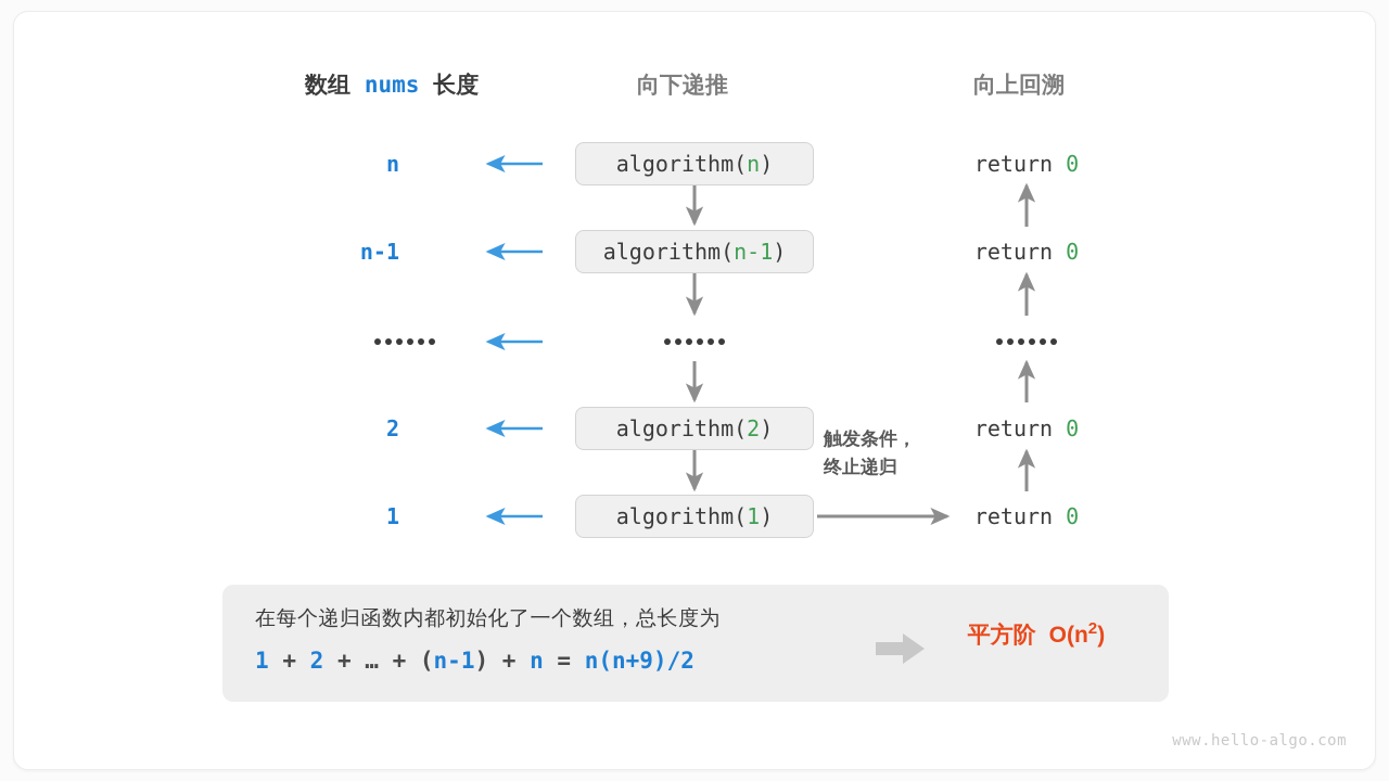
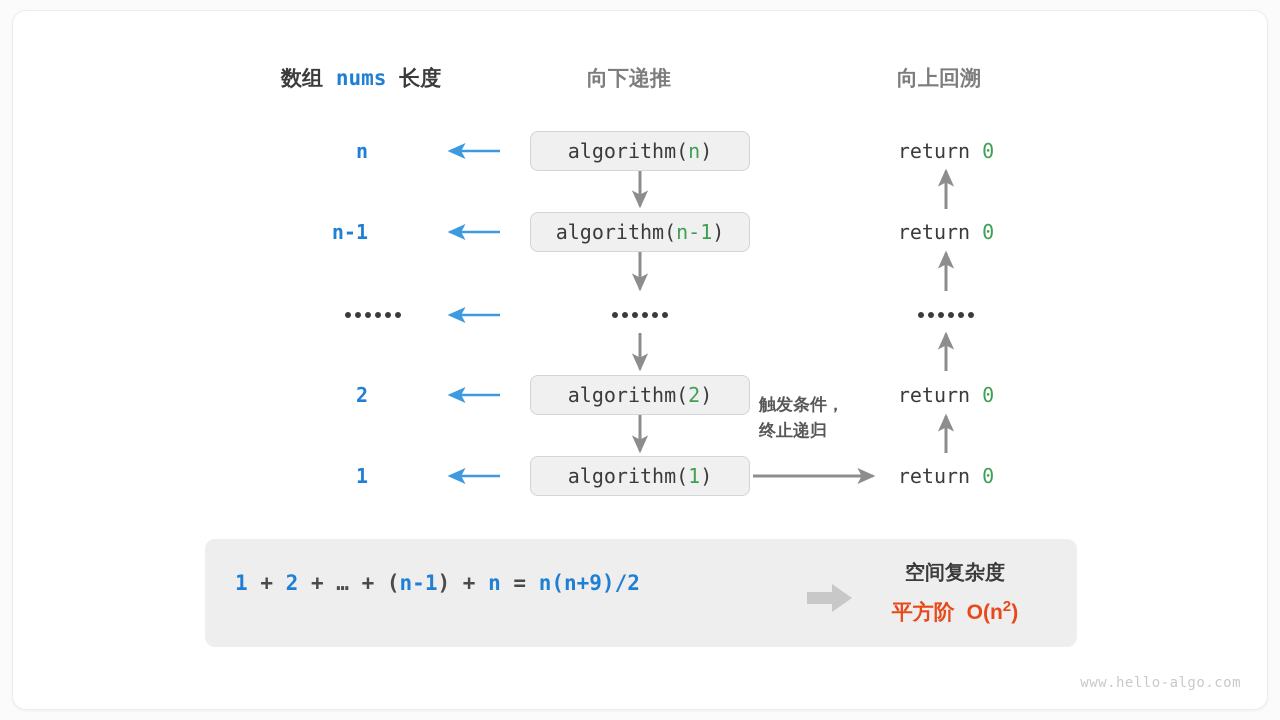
  数组 nums 长度
  向下递推
  向上回溯
  n
  algorithm(
  n
  )
  return 0
  n-1
  algorithm(
  n-1
  )
  return 0
  2
  algorithm(
  2
  )
  return 0
  1
  algorithm(
  1
  )
  return 0
  触发条件，
  终止递归
- 在每个递归函数内都初始化了一个数组，总长度为
  1 + 2 + … + (n-1) + n = n(n+9)/2
+ 空间复杂度
  平方阶 O(n2)
  www.hello-algo.com
